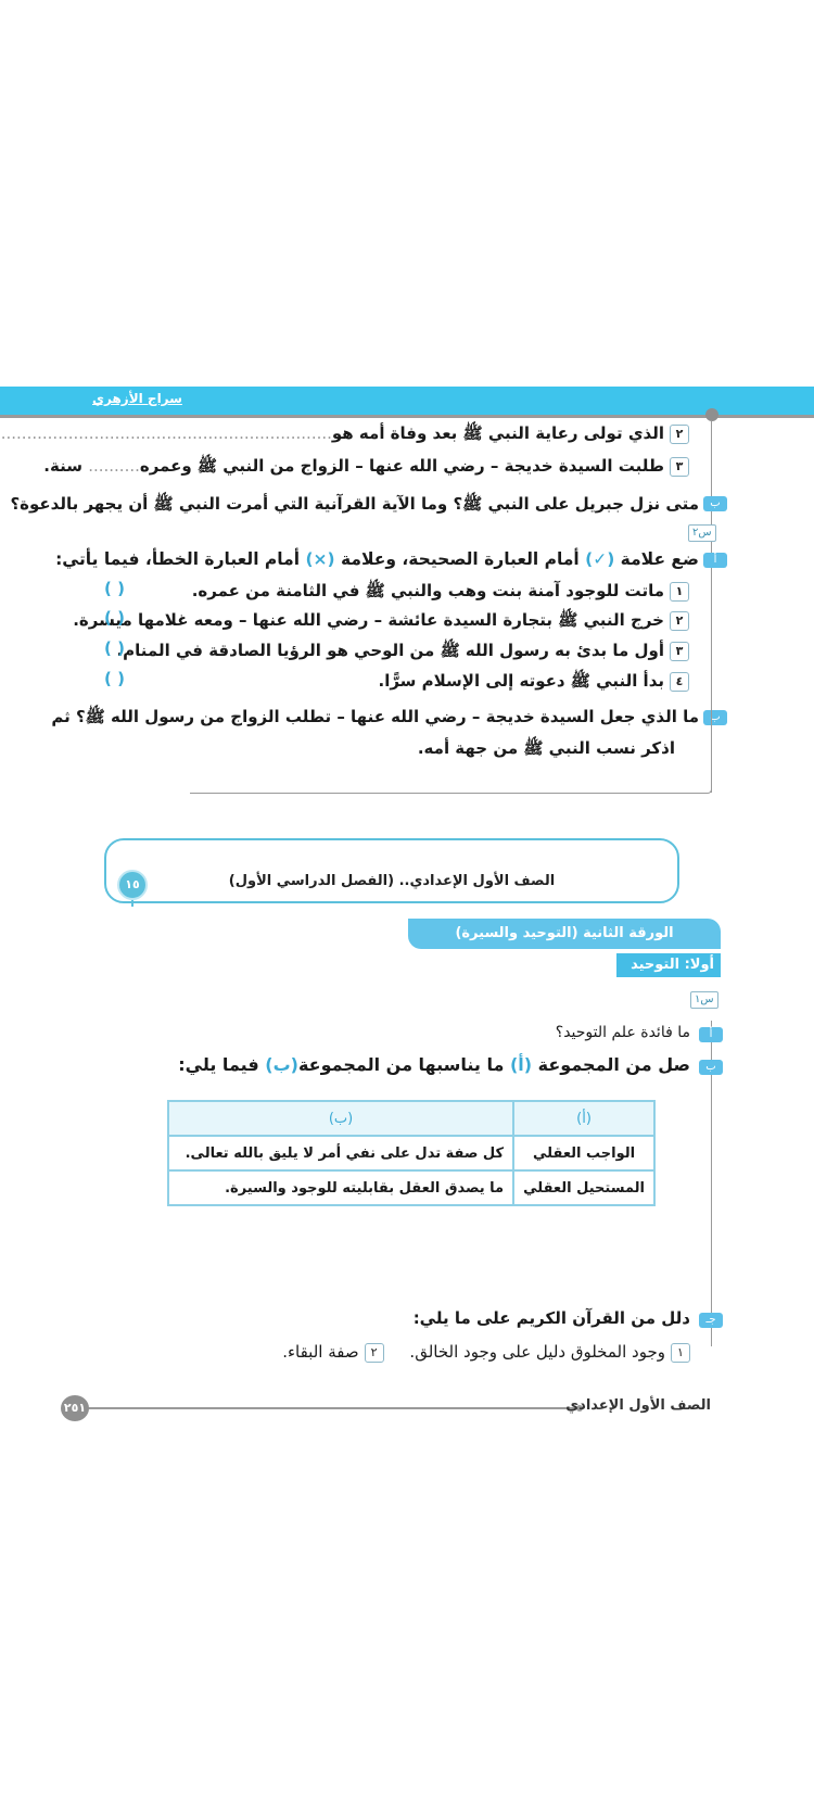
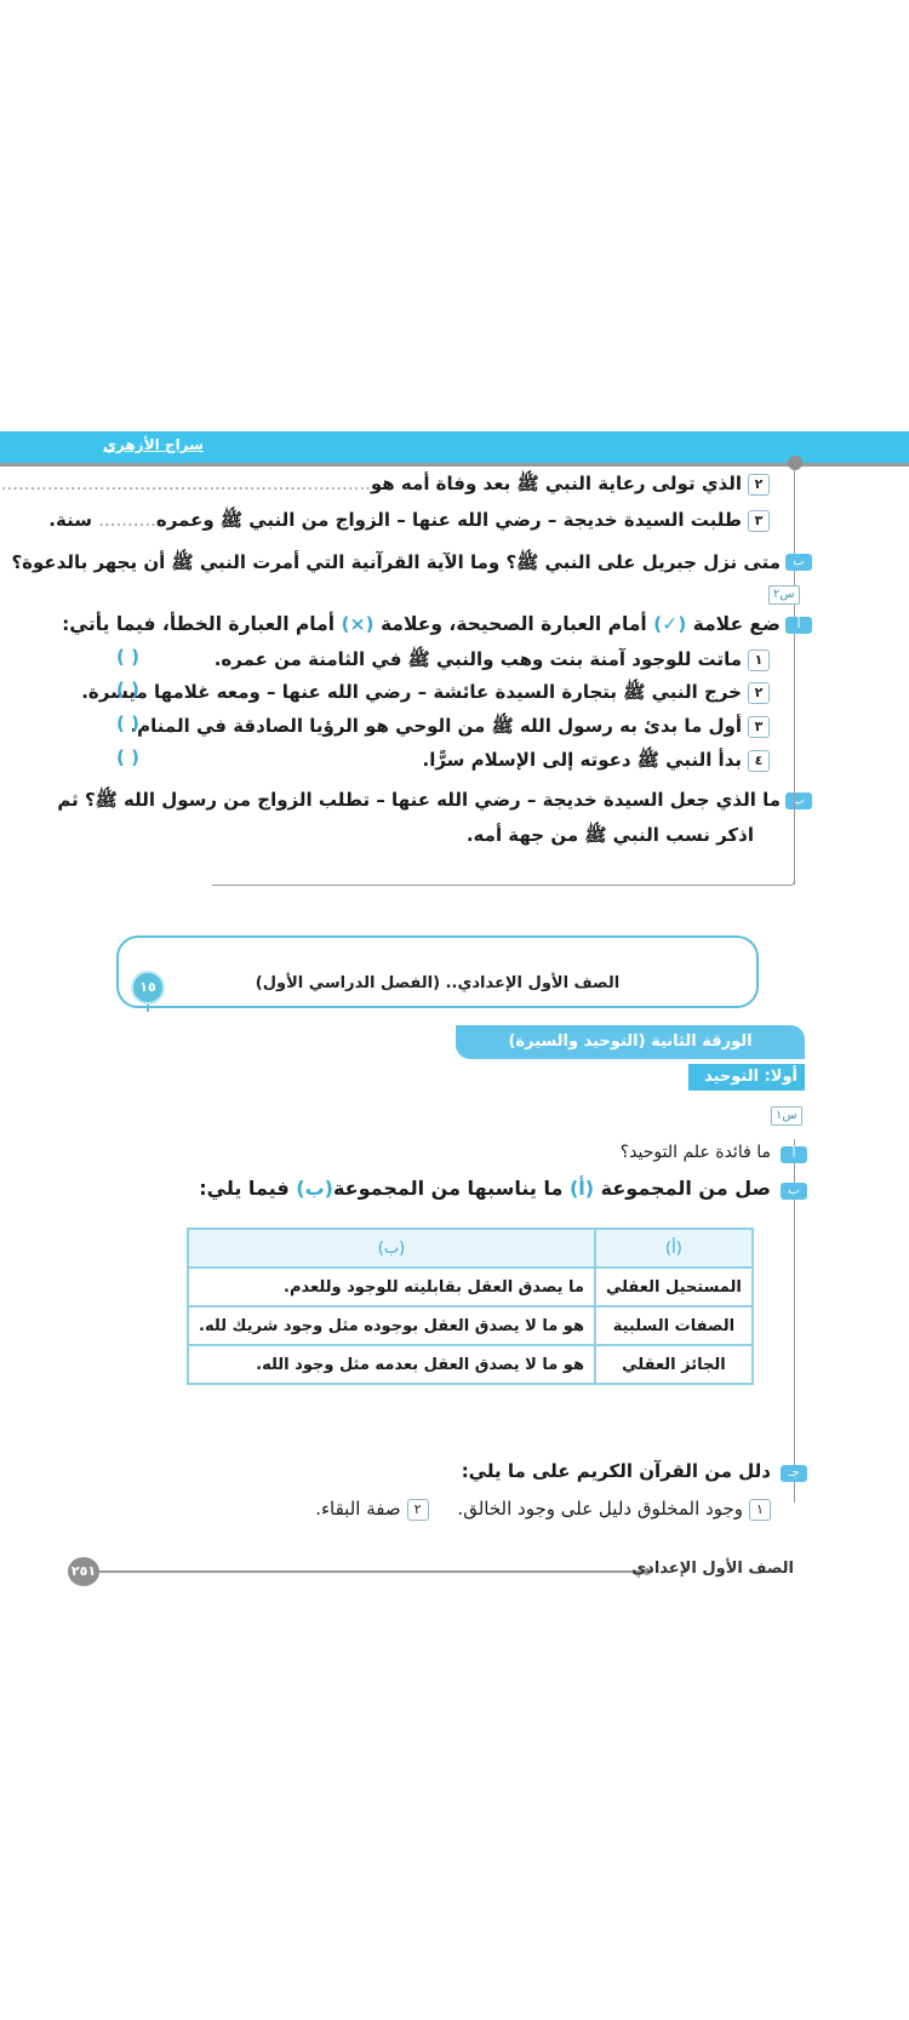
  سراج الأزهري
  ٢الذي تولى رعاية النبي ﷺ بعد وفاة أمه هو................................................................
  ٣طلبت السيدة خديجة – رضي الله عنها – الزواج من النبي ﷺ وعمره.......... سنة.
  ب
  متى نزل جبريل على النبي ﷺ؟ وما الآية القرآنية التي أمرت النبي ﷺ أن يجهر بالدعوة؟
  س٢
  أ
  ضع علامة (✓) أمام العبارة الصحيحة، وعلامة (×) أمام العبارة الخطأ، فيما يأتي:
  ١ماتت للوجود آمنة بنت وهب والنبي ﷺ في الثامنة من عمره.
  ( )
  ٢خرج النبي ﷺ بتجارة السيدة عائشة – رضي الله عنها – ومعه غلامها ميسرة.
  ( )
  ٣أول ما بدئ به رسول الله ﷺ من الوحي هو الرؤيا الصادقة في المنام.
  ( )
  ٤بدأ النبي ﷺ دعوته إلى الإسلام سرًّا.
  ( )
  ب
  ما الذي جعل السيدة خديجة – رضي الله عنها – تطلب الزواج من رسول الله ﷺ؟ ثم
  اذكر نسب النبي ﷺ من جهة أمه.
  الصف الأول الإعدادي.. (الفصل الدراسي الأول)
  ١٥
  الورقة الثانية (التوحيد والسيرة)
  أولا: التوحيد
  س١
  أ
  ما فائدة علم التوحيد؟
  ب
  صل من المجموعة (أ) ما يناسبها من المجموعة(ب) فيما يلي:
  (أ)	(ب)
- الواجب العقلي	كل صفة تدل على نفي أمر لا يليق بالله تعالى.
- المستحيل العقلي	ما يصدق العقل بقابليته للوجود والسيرة.
+ المستحيل العقلي	ما يصدق العقل بقابليته للوجود وللعدم.
+ الصفات السلبية	هو ما لا يصدق العقل بوجوده مثل وجود شريك لله.
+ الجائز العقلي	هو ما لا يصدق العقل بعدمه مثل وجود الله.
  جـ
  دلل من القرآن الكريم على ما يلي:
  ١وجود المخلوق دليل على وجود الخالق. ٢صفة البقاء.
  الصف الأول الإعدادي
  ٢٥١
